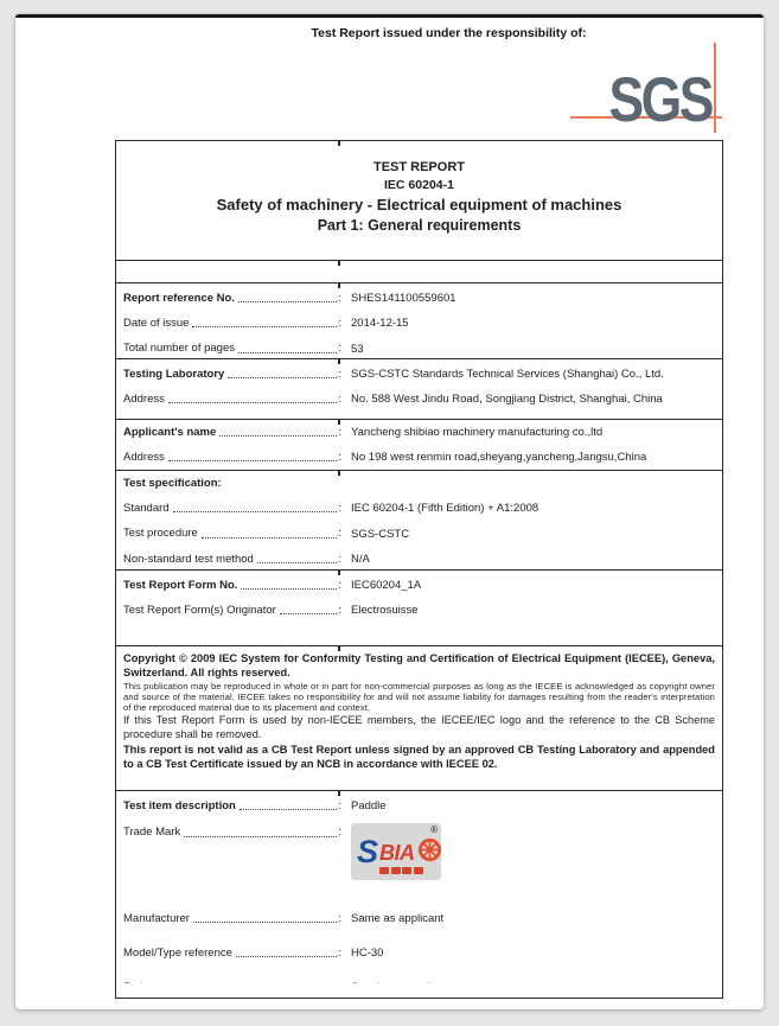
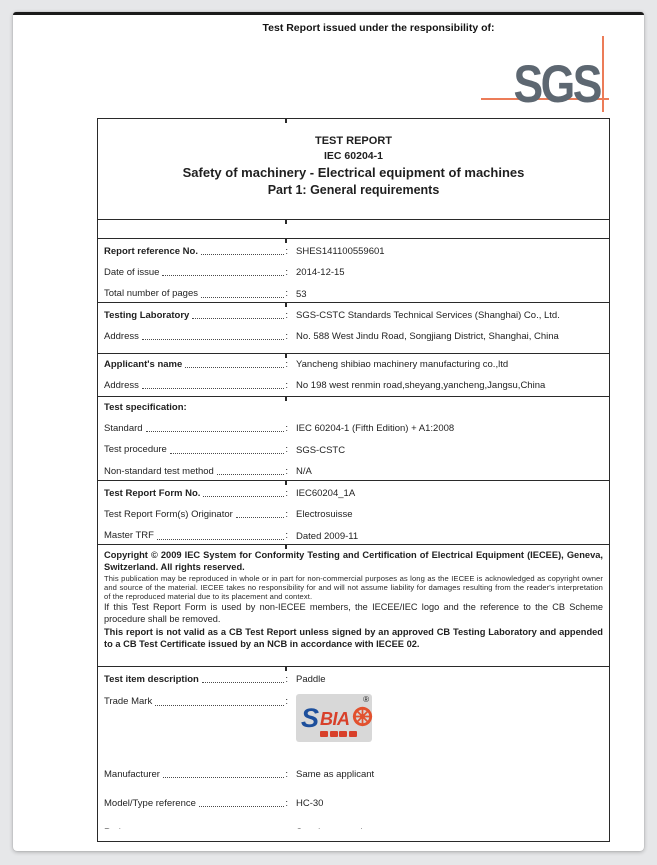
  Test Report issued under the responsibility of:
  SGS
  TEST REPORT
  IEC 60204-1
  Safety of machinery - Electrical equipment of machines
  Part 1: General requirements
  Report reference No.
  SHES141100559601
  Date of issue
  2014-12-15
  Total number of pages
  53
  Testing Laboratory
  SGS-CSTC Standards Technical Services (Shanghai) Co., Ltd.
  Address
  No. 588 West Jindu Road, Songjiang District, Shanghai, China
  Applicant's name
  Yancheng shibiao machinery manufacturing co.,ltd
  Address
  No 198 west renmin road,sheyang,yancheng,Jangsu,China
  Test specification:
  Standard
  IEC 60204-1 (Fifth Edition) + A1:2008
  Test procedure
  SGS-CSTC
  Non-standard test method
  N/A
  Test Report Form No.
  IEC60204_1A
  Test Report Form(s) Originator
  Electrosuisse
+ Master TRF
+ Dated 2009-11
  Copyright © 2009 IEC System for Conformity Testing and Certification of Electrical Equipment (IECEE), Geneva, Switzerland. All rights reserved.
  This publication may be reproduced in whole or in part for non-commercial purposes as long as the IECEE is acknowledged as copyright owner and source of the material. IECEE takes no responsibility for and will not assume liability for damages resulting from the reader's interpretation of the reproduced material due to its placement and context.
  If this Test Report Form is used by non-IECEE members, the IECEE/IEC logo and the reference to the CB Scheme procedure shall be removed.
  This report is not valid as a CB Test Report unless signed by an approved CB Testing Laboratory and appended to a CB Test Certificate issued by an NCB in accordance with IECEE 02.
  Test item description
  Paddle
  Trade Mark
  S
  BIA
  ®
  Manufacturer
  Same as applicant
  Model/Type reference
  HC-30
